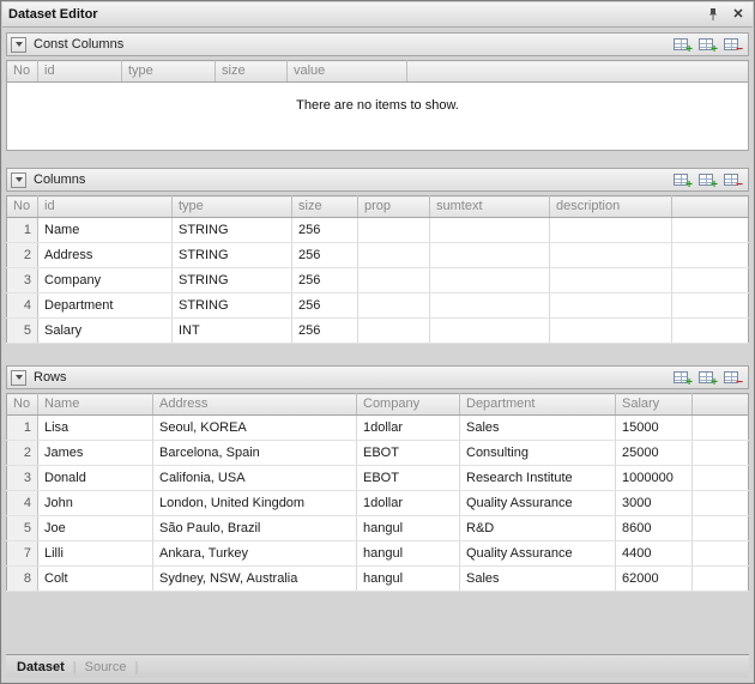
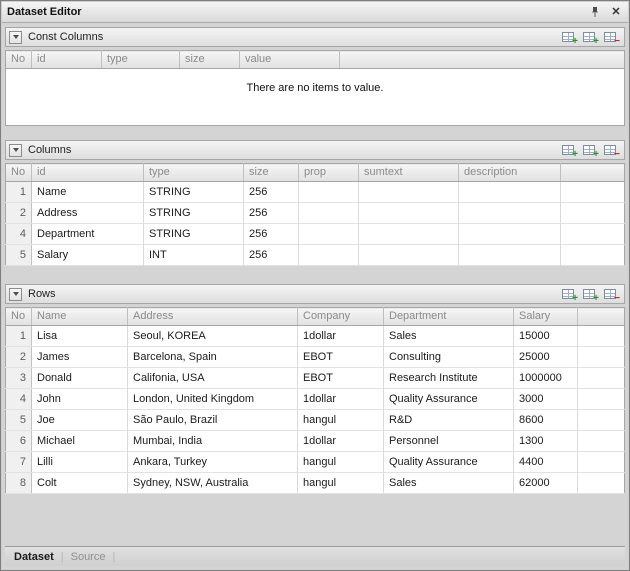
  Dataset Editor
  ✕
  Const Columns
  +
  +
  −
  No	id	type	size	value
- There are no items to show.
+ There are no items to value.
  Columns
  +
  +
  −
  No	id	type	size	prop	sumtext	description
  1	Name	STRING	256
  2	Address	STRING	256
- 3	Company	STRING	256
  4	Department	STRING	256
  5	Salary	INT	256
  Rows
  +
  +
  −
  No	Name	Address	Company	Department	Salary
  1	Lisa	Seoul, KOREA	1dollar	Sales	15000
  2	James	Barcelona, Spain	EBOT	Consulting	25000
  3	Donald	Califonia, USA	EBOT	Research Institute	1000000
  4	John	London, United Kingdom	1dollar	Quality Assurance	3000
  5	Joe	São Paulo, Brazil	hangul	R&D	8600
+ 6	Michael	Mumbai, India	1dollar	Personnel	1300
  7	Lilli	Ankara, Turkey	hangul	Quality Assurance	4400
  8	Colt	Sydney, NSW, Australia	hangul	Sales	62000
  Dataset
  |
  Source
  |
